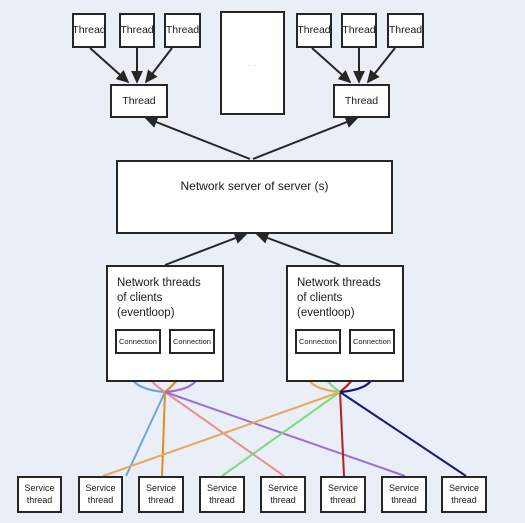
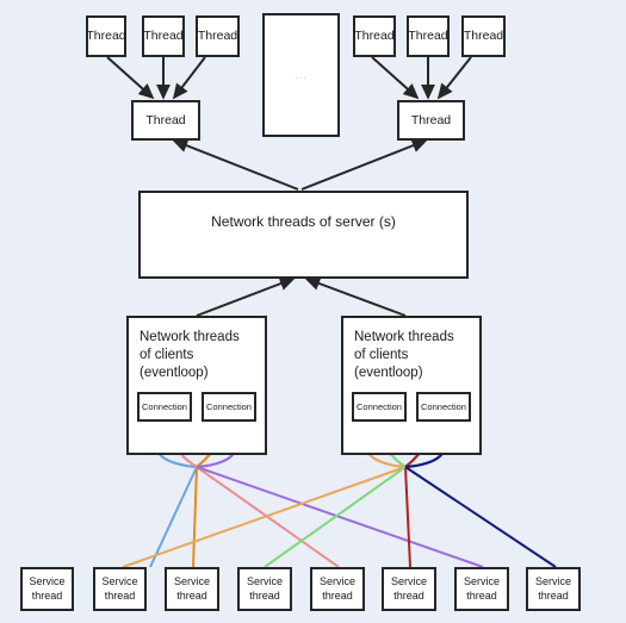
  Thread
  Thread
  Thread
  ...
  Thread
  Thread
  Thread
  Thread
  Thread
- Network server of server (s)
+ Network threads of server (s)
  Network threads
  of clients
  (eventloop)
  Connection
  Connection
  Network threads
  of clients
  (eventloop)
  Connection
  Connection
  Service
  thread
  Service
  thread
  Service
  thread
  Service
  thread
  Service
  thread
  Service
  thread
  Service
  thread
  Service
  thread
